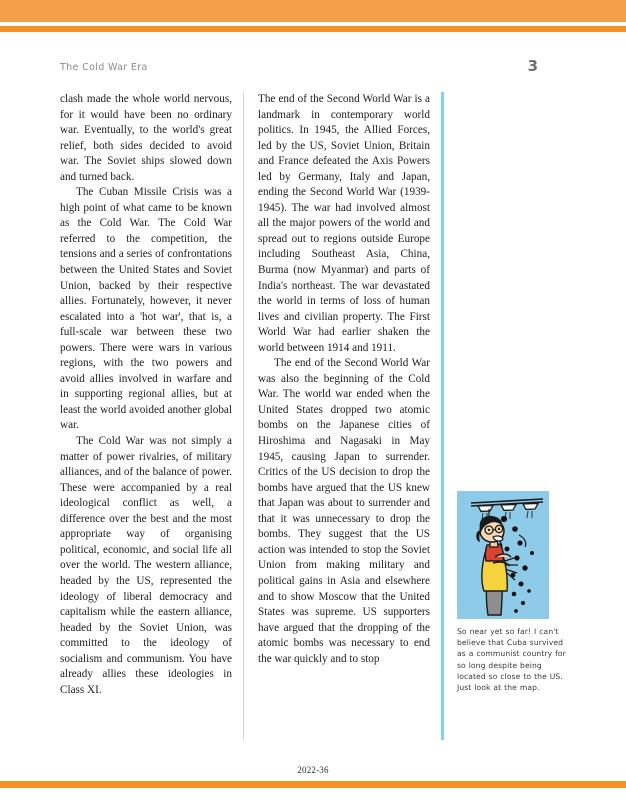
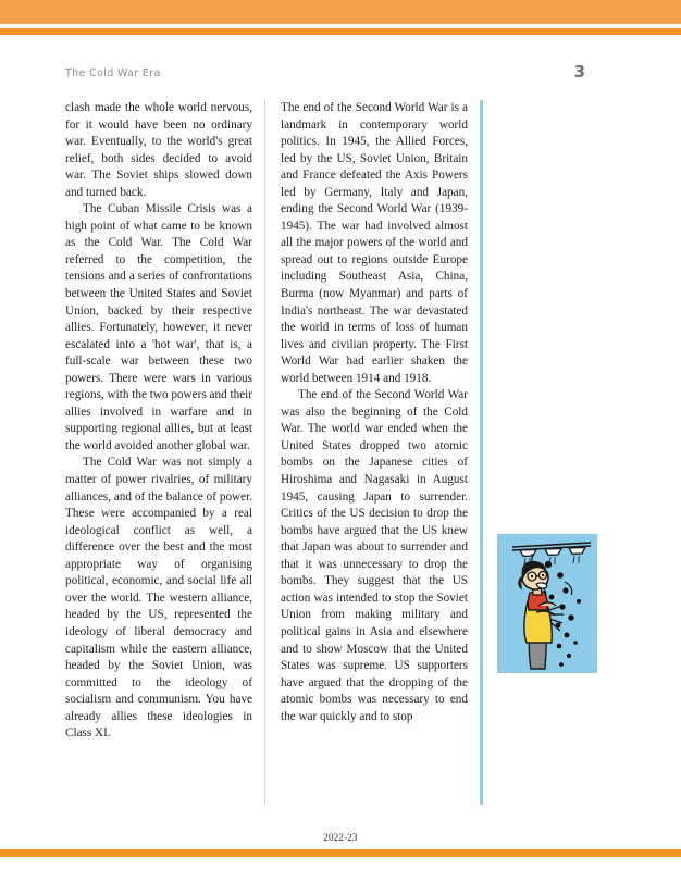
  The Cold War Era
  3
  clash made the whole world nervous, for it would have been no ordinary war. Eventually, to the world's great relief, both sides decided to avoid war. The Soviet ships slowed down and turned back.
- The Cuban Missile Crisis was a high point of what came to be known as the Cold War. The Cold War referred to the competition, the tensions and a series of confrontations between the United States and Soviet Union, backed by their respective allies. Fortunately, however, it never escalated into a 'hot war', that is, a full-scale war between these two powers. There were wars in various regions, with the two powers and avoid allies involved in warfare and in supporting regional allies, but at least the world avoided another global war.
+ The Cuban Missile Crisis was a high point of what came to be known as the Cold War. The Cold War referred to the competition, the tensions and a series of confrontations between the United States and Soviet Union, backed by their respective allies. Fortunately, however, it never escalated into a 'hot war', that is, a full-scale war between these two powers. There were wars in various regions, with the two powers and their allies involved in warfare and in supporting regional allies, but at least the world avoided another global war.
  The Cold War was not simply a matter of power rivalries, of military alliances, and of the balance of power. These were accompanied by a real ideological conflict as well, a difference over the best and the most appropriate way of organising political, economic, and social life all over the world. The western alliance, headed by the US, represented the ideology of liberal democracy and capitalism while the eastern alliance, headed by the Soviet Union, was committed to the ideology of socialism and communism. You have already allies these ideologies in Class XI.
- The end of the Second World War is a landmark in contemporary world politics. In 1945, the Allied Forces, led by the US, Soviet Union, Britain and France defeated the Axis Powers led by Germany, Italy and Japan, ending the Second World War (1939-1945). The war had involved almost all the major powers of the world and spread out to regions outside Europe including Southeast Asia, China, Burma (now Myanmar) and parts of India's northeast. The war devastated the world in terms of loss of human lives and civilian property. The First World War had earlier shaken the world between 1914 and 1911.
+ The end of the Second World War is a landmark in contemporary world politics. In 1945, the Allied Forces, led by the US, Soviet Union, Britain and France defeated the Axis Powers led by Germany, Italy and Japan, ending the Second World War (1939-1945). The war had involved almost all the major powers of the world and spread out to regions outside Europe including Southeast Asia, China, Burma (now Myanmar) and parts of India's northeast. The war devastated the world in terms of loss of human lives and civilian property. The First World War had earlier shaken the world between 1914 and 1918.
- The end of the Second World War was also the beginning of the Cold War. The world war ended when the United States dropped two atomic bombs on the Japanese cities of Hiroshima and Nagasaki in May 1945, causing Japan to surrender. Critics of the US decision to drop the bombs have argued that the US knew that Japan was about to surrender and that it was unnecessary to drop the bombs. They suggest that the US action was intended to stop the Soviet Union from making military and political gains in Asia and elsewhere and to show Moscow that the United States was supreme. US supporters have argued that the dropping of the atomic bombs was necessary to end the war quickly and to stop
+ The end of the Second World War was also the beginning of the Cold War. The world war ended when the United States dropped two atomic bombs on the Japanese cities of Hiroshima and Nagasaki in August 1945, causing Japan to surrender. Critics of the US decision to drop the bombs have argued that the US knew that Japan was about to surrender and that it was unnecessary to drop the bombs. They suggest that the US action was intended to stop the Soviet Union from making military and political gains in Asia and elsewhere and to show Moscow that the United States was supreme. US supporters have argued that the dropping of the atomic bombs was necessary to end the war quickly and to stop
- So near yet so far! I can't believe that Cuba survived as a communist country for so long despite being located so close to the US. Just look at the map.
- 2022-36
+ 2022-23
